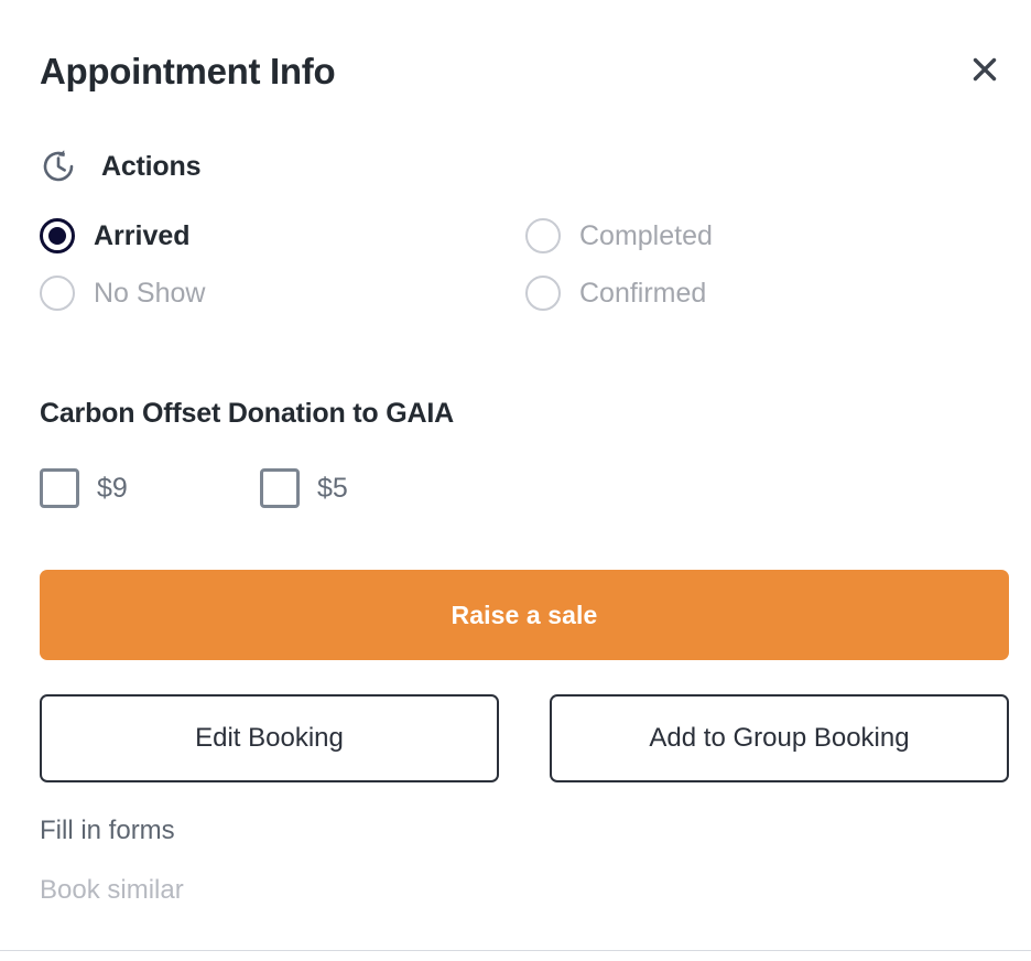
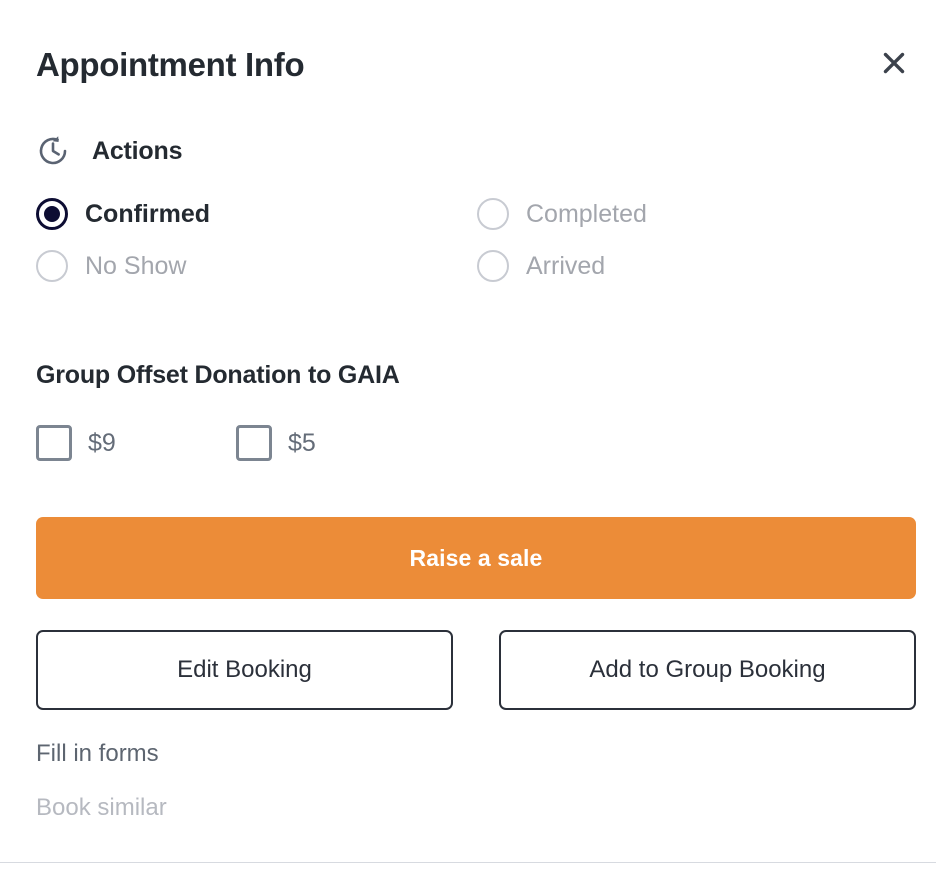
  Appointment Info
  Actions
- Arrived
+ Confirmed
  Completed
  No Show
- Confirmed
+ Arrived
- Carbon Offset Donation to GAIA
+ Group Offset Donation to GAIA
  $9
  $5
  Raise a sale
  Edit Booking
  Add to Group Booking
  Fill in forms
  Book similar
